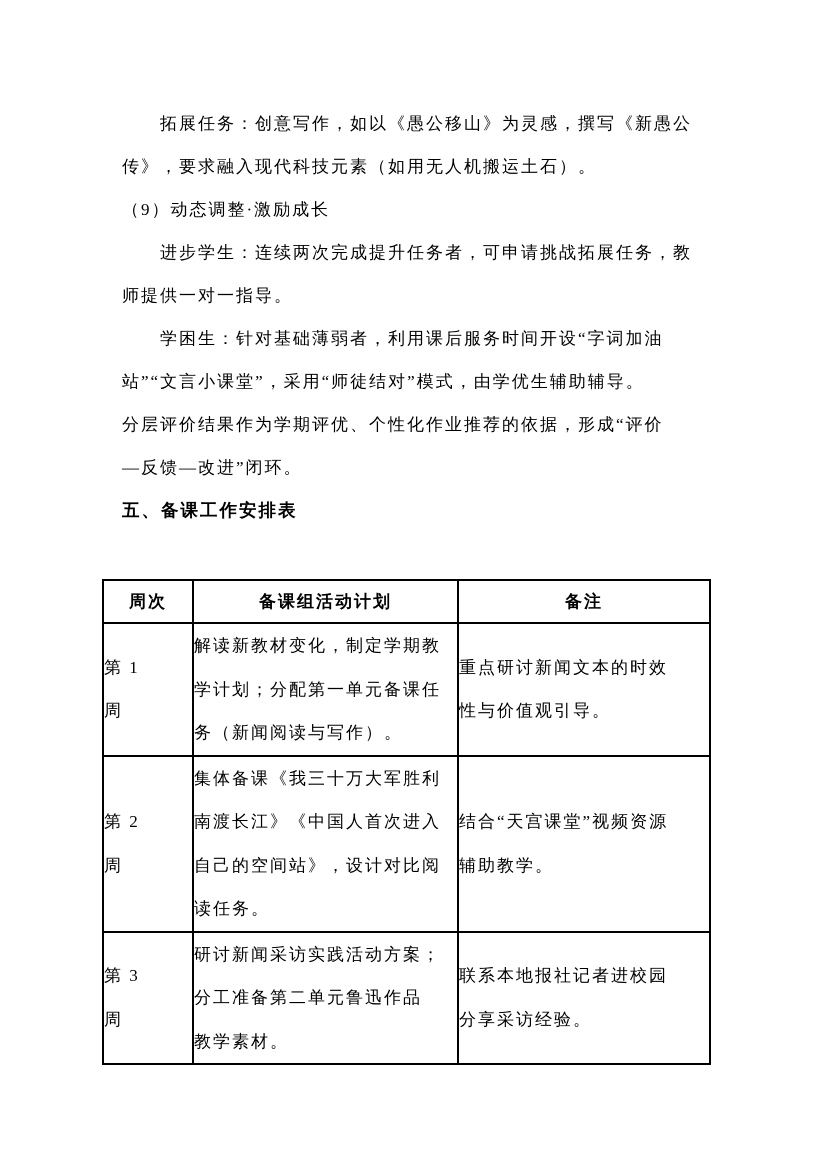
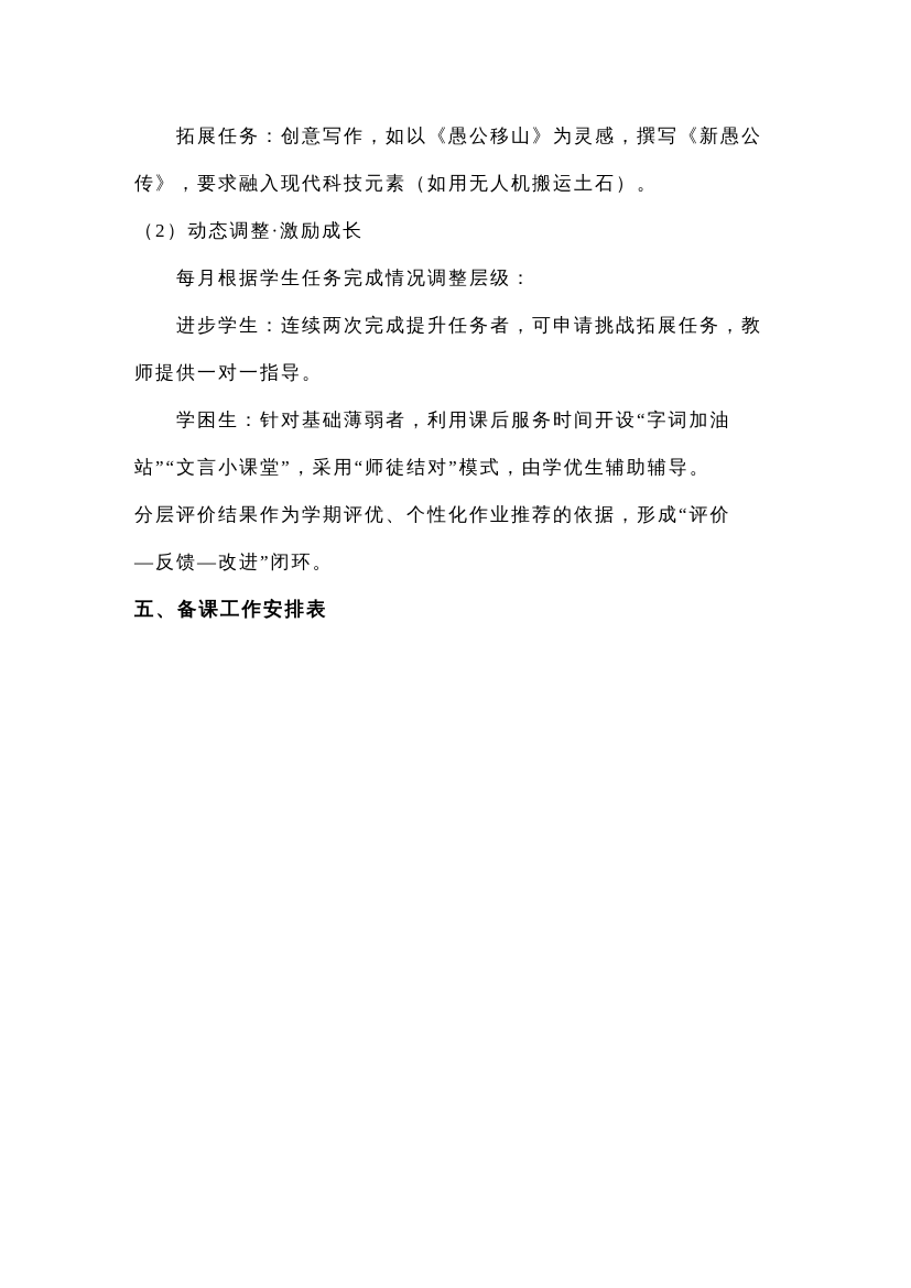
  拓展任务：创意写作，如以《愚公移山》为灵感，撰写《新愚公
  传》，要求融入现代科技元素（如用无人机搬运土石）。
- （9）动态调整·激励成长
+ （2）动态调整·激励成长
+ 每月根据学生任务完成情况调整层级：
  进步学生：连续两次完成提升任务者，可申请挑战拓展任务，教
  师提供一对一指导。
  学困生：针对基础薄弱者，利用课后服务时间开设“字词加油
  站”“文言小课堂”，采用“师徒结对”模式，由学优生辅助辅导。
  分层评价结果作为学期评优、个性化作业推荐的依据，形成“评价
  —反馈—改进”闭环。
  五、备课工作安排表
- 周次	备课组活动计划	备注
- 第 1 周	解读新教材变化，制定学期教 学计划；分配第一单元备课任 务（新闻阅读与写作）。	重点研讨新闻文本的时效 性与价值观引导。
- 第 2 周	集体备课《我三十万大军胜利 南渡长江》《中国人首次进入 自己的空间站》，设计对比阅 读任务。	结合“天宫课堂”视频资源 辅助教学。
- 第 3 周	研讨新闻采访实践活动方案； 分工准备第二单元鲁迅作品 教学素材。	联系本地报社记者进校园 分享采访经验。
